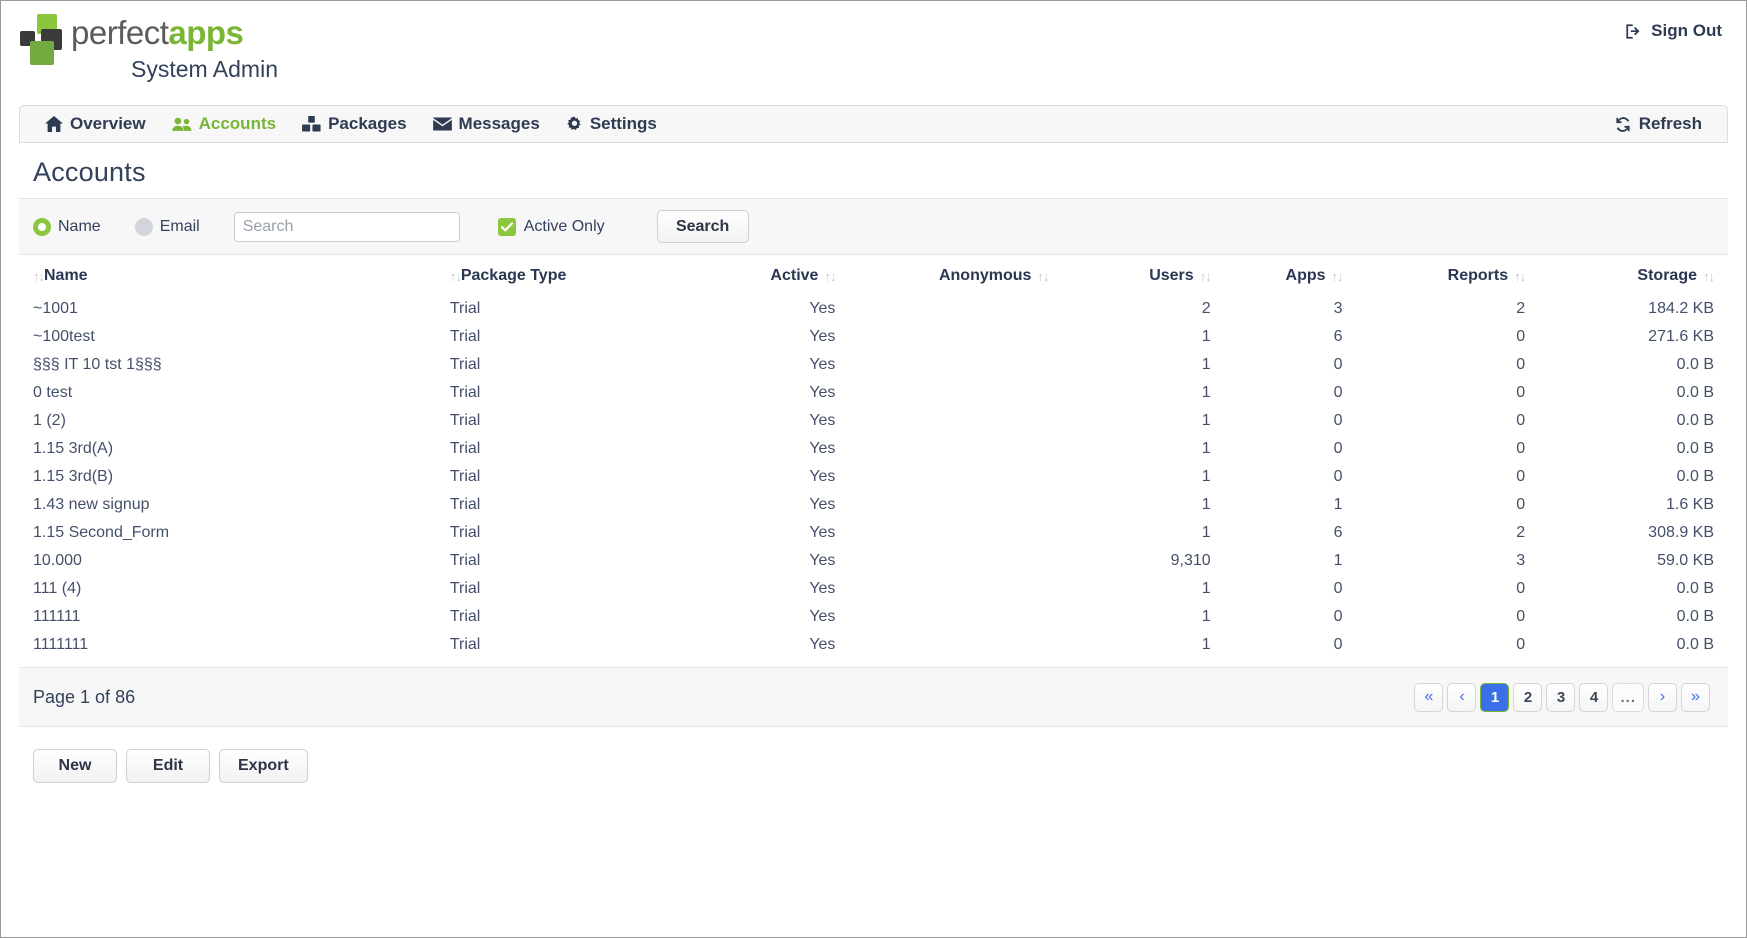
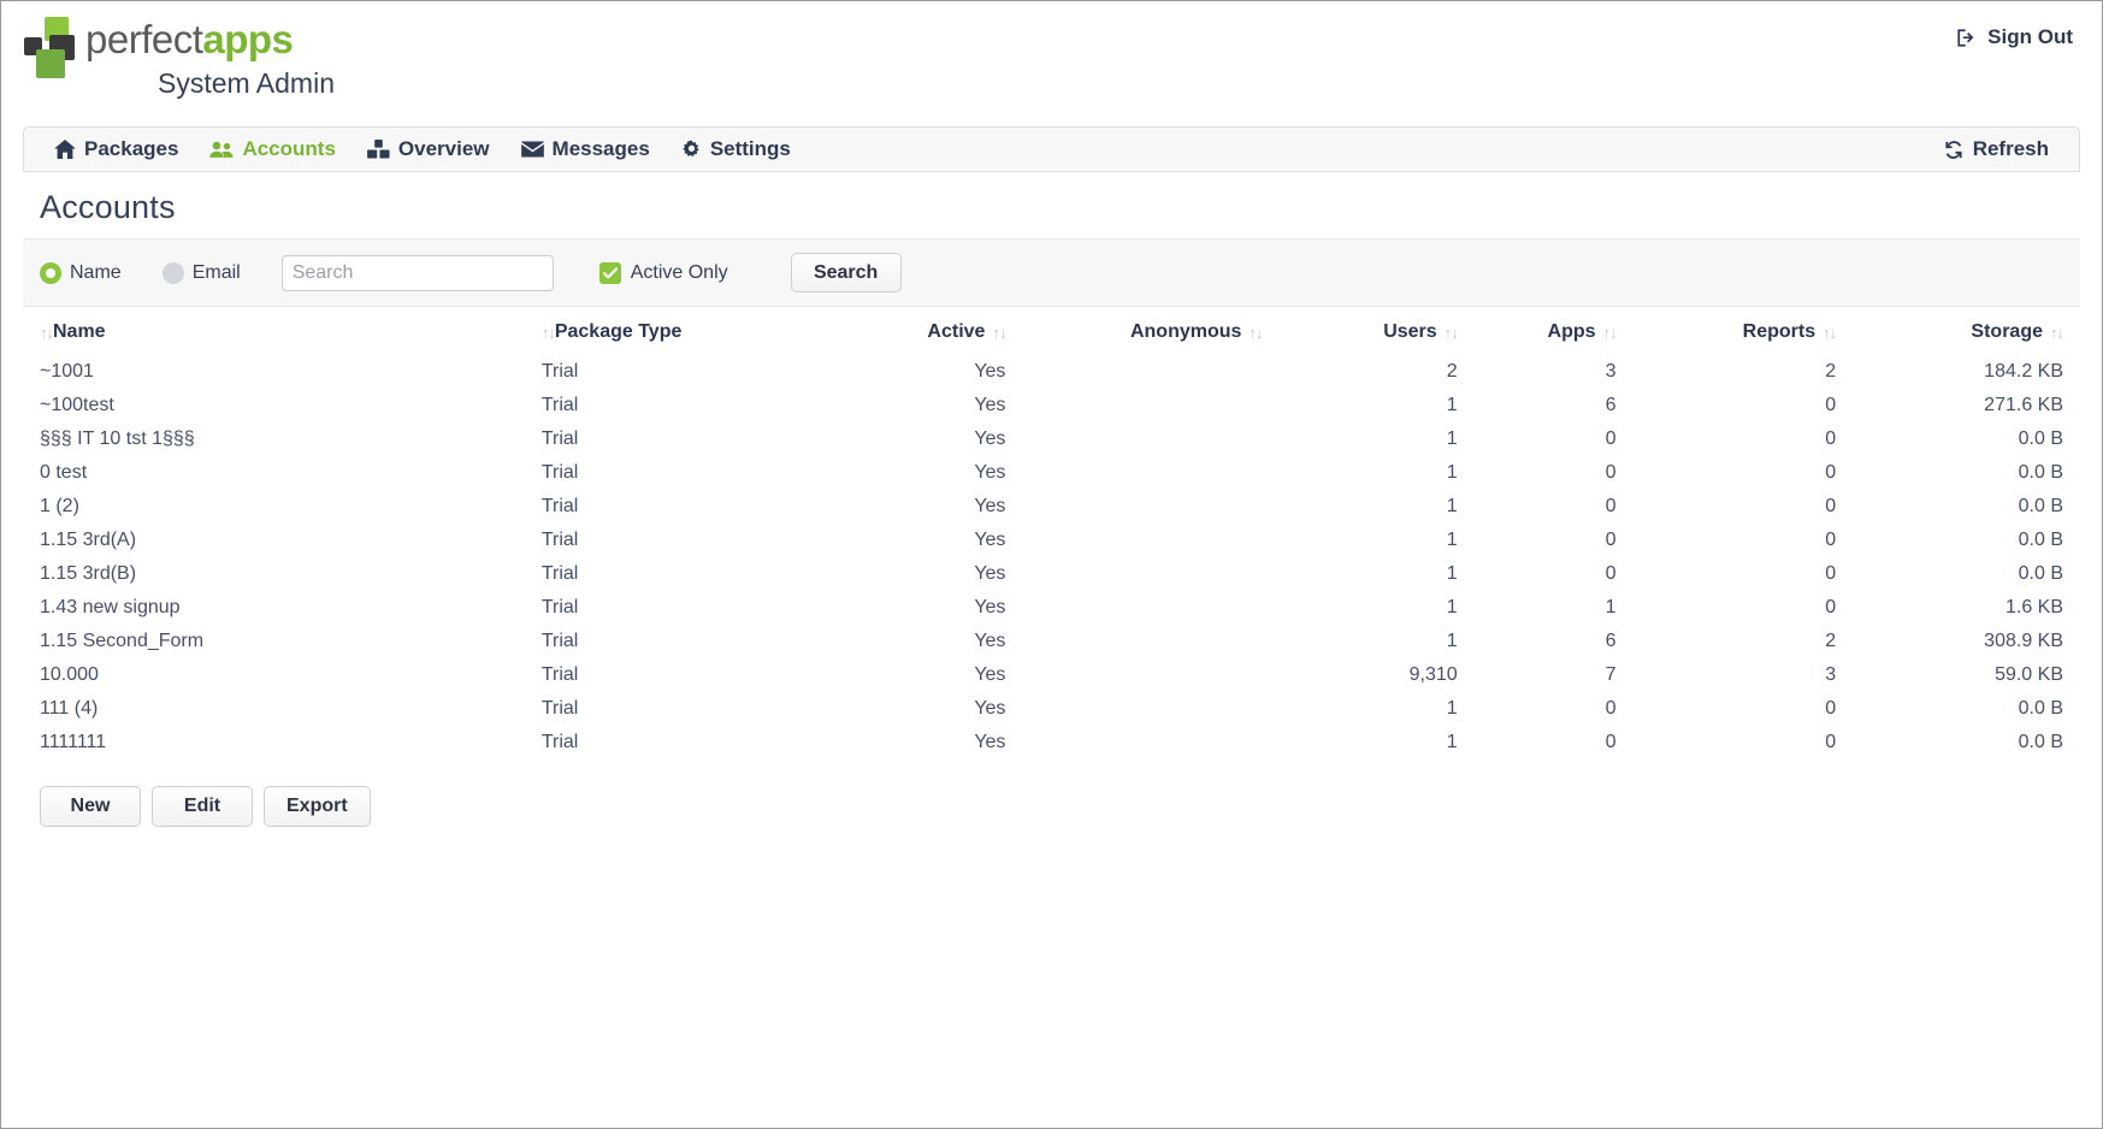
  perfectapps
  System Admin
  Sign Out
- Overview
+ Packages
  Accounts
- Packages
+ Overview
  Messages
  Settings
  Refresh
  Accounts
  Name
  Email
  Search
  Active Only
  Search
  Name ↑↓	Package Type ↑↓	Active ↑↓	Anonymous ↑↓	Users ↑↓	Apps ↑↓	Reports ↑↓	Storage ↑↓
  ~1001	Trial	Yes		2	3	2	184.2 KB
  ~100test	Trial	Yes		1	6	0	271.6 KB
  §§§ IT 10 tst 1§§§	Trial	Yes		1	0	0	0.0 B
  0 test	Trial	Yes		1	0	0	0.0 B
  1 (2)	Trial	Yes		1	0	0	0.0 B
  1.15 3rd(A)	Trial	Yes		1	0	0	0.0 B
  1.15 3rd(B)	Trial	Yes		1	0	0	0.0 B
  1.43 new signup	Trial	Yes		1	1	0	1.6 KB
  1.15 Second_Form	Trial	Yes		1	6	2	308.9 KB
- 10.000	Trial	Yes		9,310	1	3	59.0 KB
+ 10.000	Trial	Yes		9,310	7	3	59.0 KB
  111 (4)	Trial	Yes		1	0	0	0.0 B
- 111111	Trial	Yes		1	0	0	0.0 B
  1111111	Trial	Yes		1	0	0	0.0 B
- Page 1 of 86
- «
- ‹
- 1
- 2
- 3
- 4
- ...
- ›
- »
  New
  Edit
  Export
